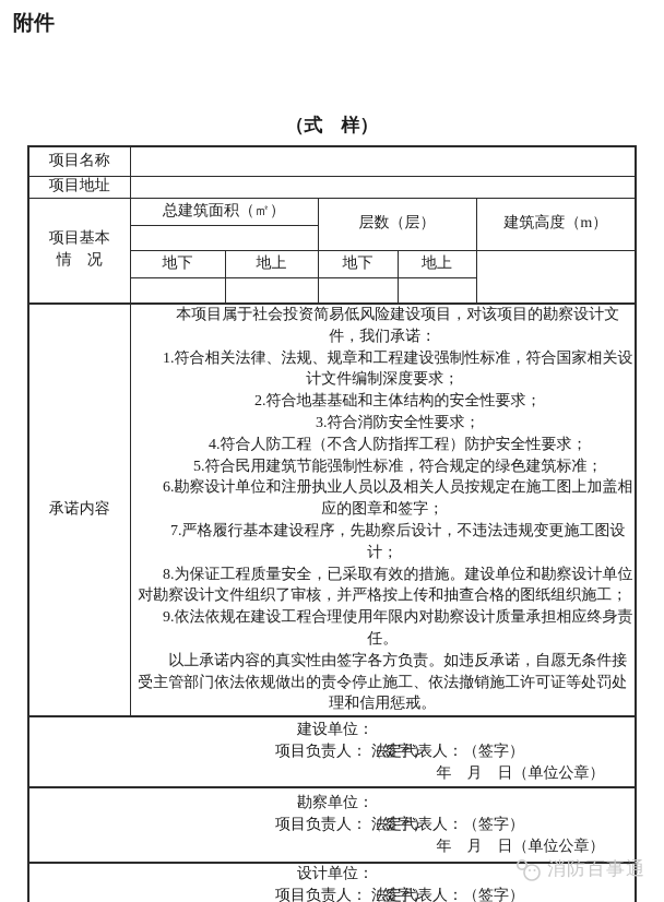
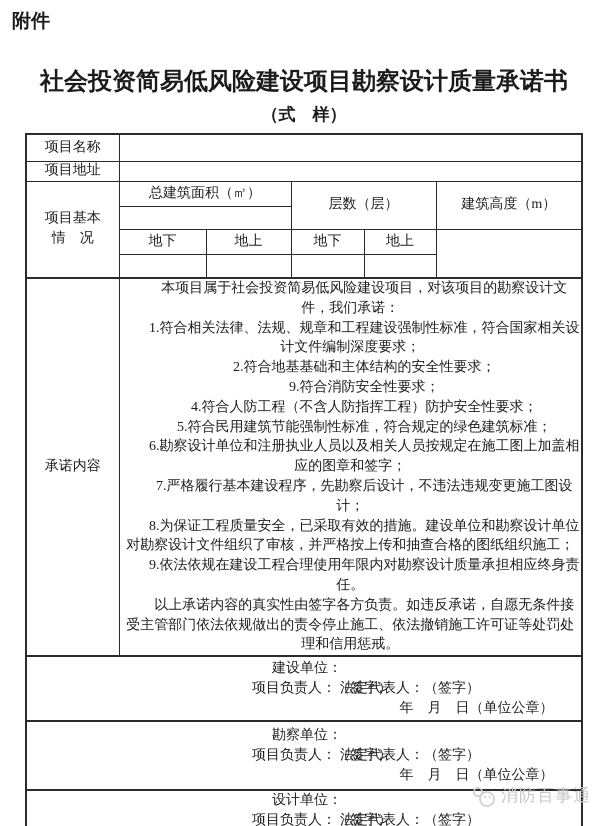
  附件
+ 社会投资简易低风险建设项目勘察设计质量承诺书
  （式 样）
  项目名称
  项目地址
  项目基本 情 况	总建筑面积（㎡）	层数（层）	建筑高度（m）
  地下	地上	地下	地上
- 承诺内容	本项目属于社会投资简易低风险建设项目，对该项目的勘察设计文件，我们承诺： 1.符合相关法律、法规、规章和工程建设强制性标准，符合国家相关设计文件编制深度要求； 2.符合地基基础和主体结构的安全性要求； 3.符合消防安全性要求； 4.符合人防工程（不含人防指挥工程）防护安全性要求； 5.符合民用建筑节能强制性标准，符合规定的绿色建筑标准； 6.勘察设计单位和注册执业人员以及相关人员按规定在施工图上加盖相应的图章和签字； 7.严格履行基本建设程序，先勘察后设计，不违法违规变更施工图设计； 8.为保证工程质量安全，已采取有效的措施。建设单位和勘察设计单位对勘察设计文件组织了审核，并严格按上传和抽查合格的图纸组织施工； 9.依法依规在建设工程合理使用年限内对勘察设计质量承担相应终身责任。 以上承诺内容的真实性由签字各方负责。如违反承诺，自愿无条件接受主管部门依法依规做出的责令停止施工、依法撤销施工许可证等处罚处理和信用惩戒。
+ 承诺内容	本项目属于社会投资简易低风险建设项目，对该项目的勘察设计文件，我们承诺： 1.符合相关法律、法规、规章和工程建设强制性标准，符合国家相关设计文件编制深度要求； 2.符合地基基础和主体结构的安全性要求； 9.符合消防安全性要求； 4.符合人防工程（不含人防指挥工程）防护安全性要求； 5.符合民用建筑节能强制性标准，符合规定的绿色建筑标准； 6.勘察设计单位和注册执业人员以及相关人员按规定在施工图上加盖相应的图章和签字； 7.严格履行基本建设程序，先勘察后设计，不违法违规变更施工图设计； 8.为保证工程质量安全，已采取有效的措施。建设单位和勘察设计单位对勘察设计文件组织了审核，并严格按上传和抽查合格的图纸组织施工； 9.依法依规在建设工程合理使用年限内对勘察设计质量承担相应终身责任。 以上承诺内容的真实性由签字各方负责。如违反承诺，自愿无条件接受主管部门依法依规做出的责令停止施工、依法撤销施工许可证等处罚处理和信用惩戒。
  建设单位： 项目负责人：（签字） 法定代表人：（签字） 年 月 日（单位公章）
  勘察单位： 项目负责人：（签字） 法定代表人：（签字） 年 月 日（单位公章）
  设计单位： 项目负责人：（签字） 法定代表人：（签字）
  消防百事通
